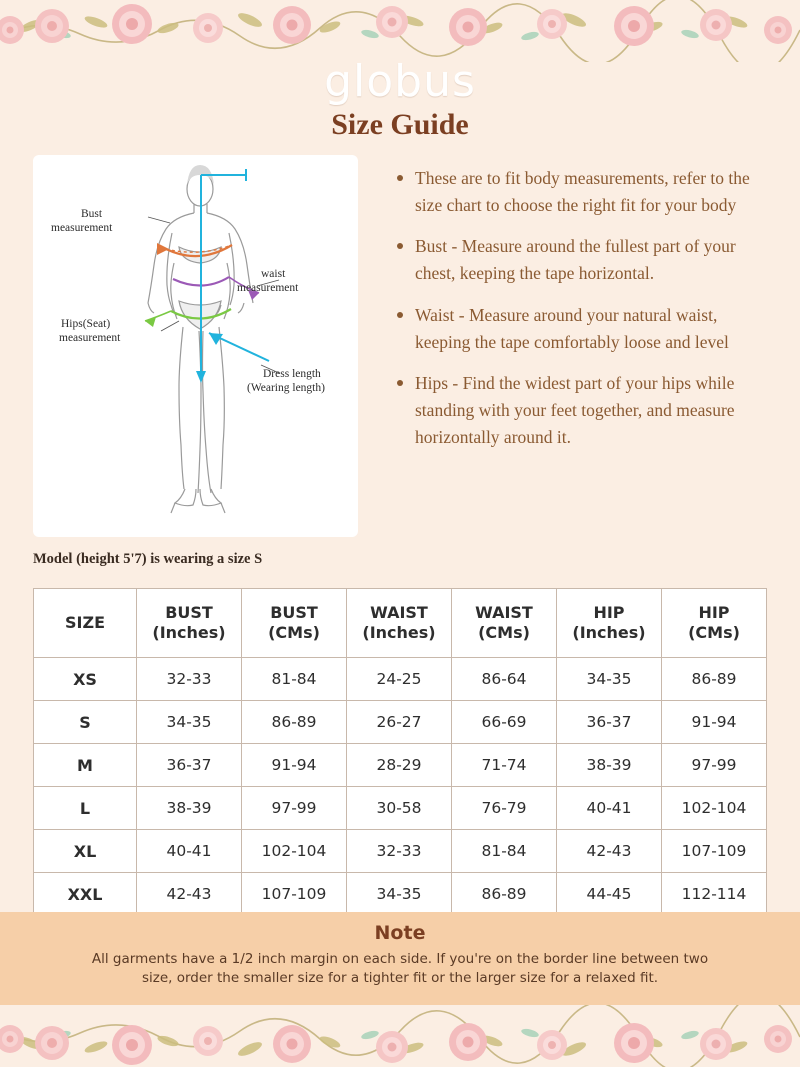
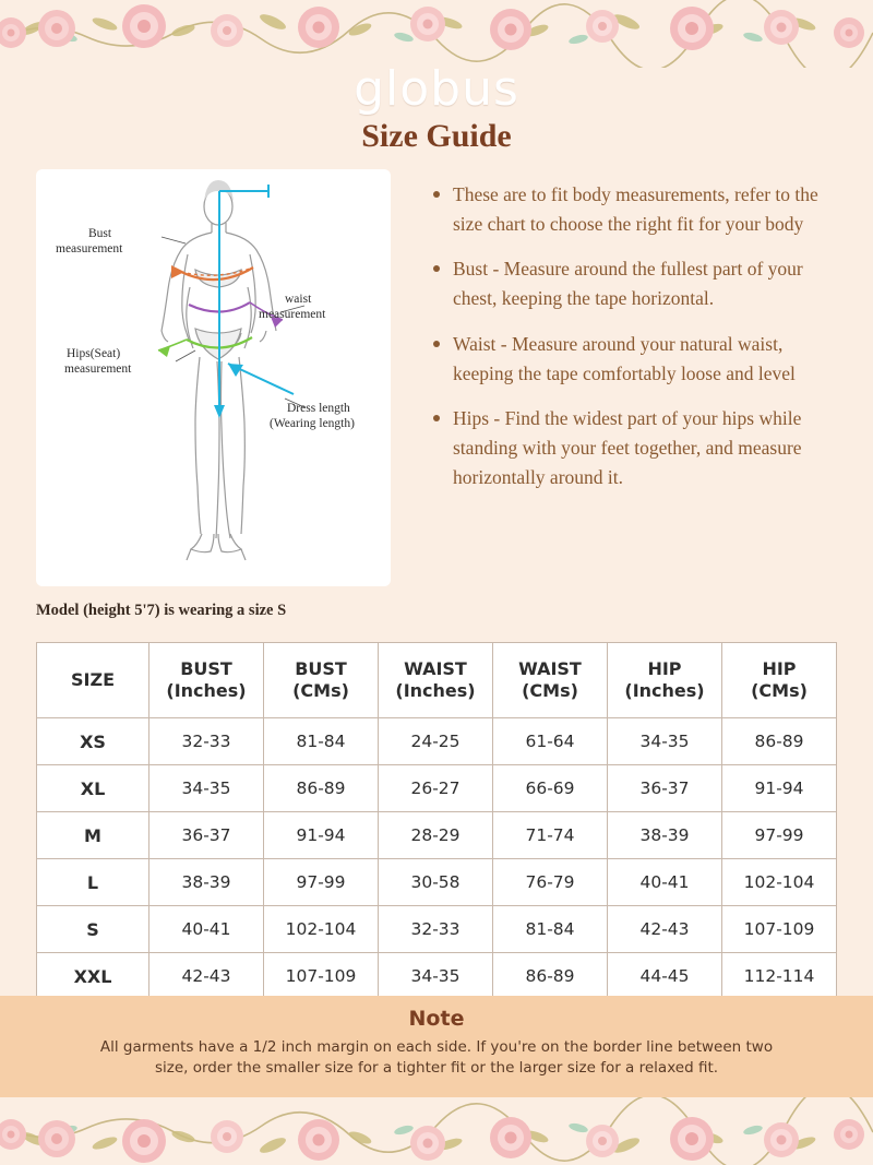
  globus
  Size Guide
  Bust
  measurement
  waist
  measurement
  Hips(Seat)
  measurement
  Dress length
  (Wearing length)
  These are to fit body measurements, refer to the size chart to choose the right fit for your body
  Bust - Measure around the fullest part of your chest, keeping the tape horizontal.
  Waist - Measure around your natural waist, keeping the tape comfortably loose and level
  Hips - Find the widest part of your hips while standing with your feet together, and measure horizontally around it.
  Model (height 5'7) is wearing a size S
  SIZE	BUST (Inches)	BUST (CMs)	WAIST (Inches)	WAIST (CMs)	HIP (Inches)	HIP (CMs)
- XS	32-33	81-84	24-25	86-64	34-35	86-89
+ XS	32-33	81-84	24-25	61-64	34-35	86-89
- S	34-35	86-89	26-27	66-69	36-37	91-94
+ XL	34-35	86-89	26-27	66-69	36-37	91-94
  M	36-37	91-94	28-29	71-74	38-39	97-99
  L	38-39	97-99	30-58	76-79	40-41	102-104
- XL	40-41	102-104	32-33	81-84	42-43	107-109
+ S	40-41	102-104	32-33	81-84	42-43	107-109
  XXL	42-43	107-109	34-35	86-89	44-45	112-114
  Note
  All garments have a 1/2 inch margin on each side. If you're on the border line between two size, order the smaller size for a tighter fit or the larger size for a relaxed fit.
